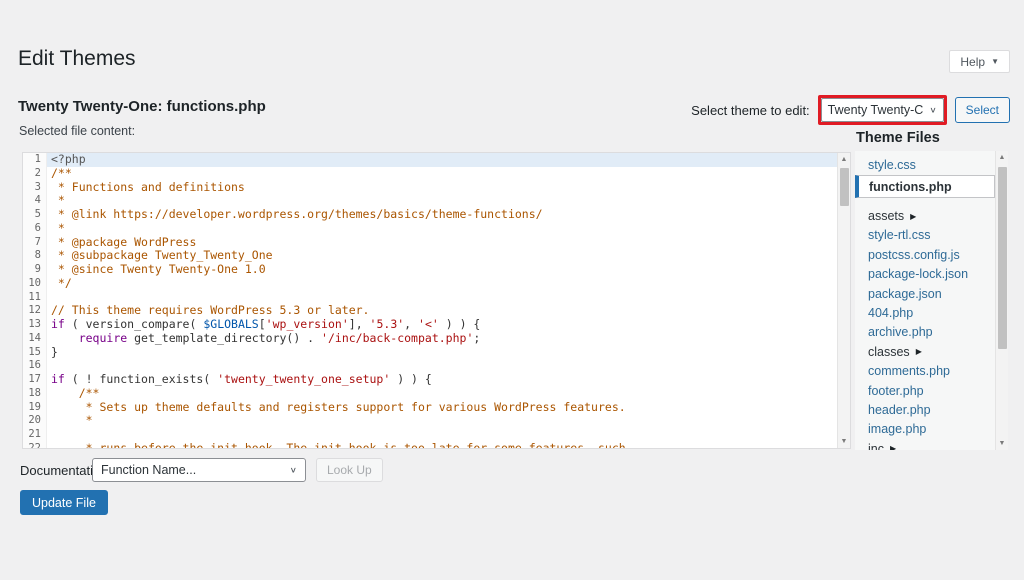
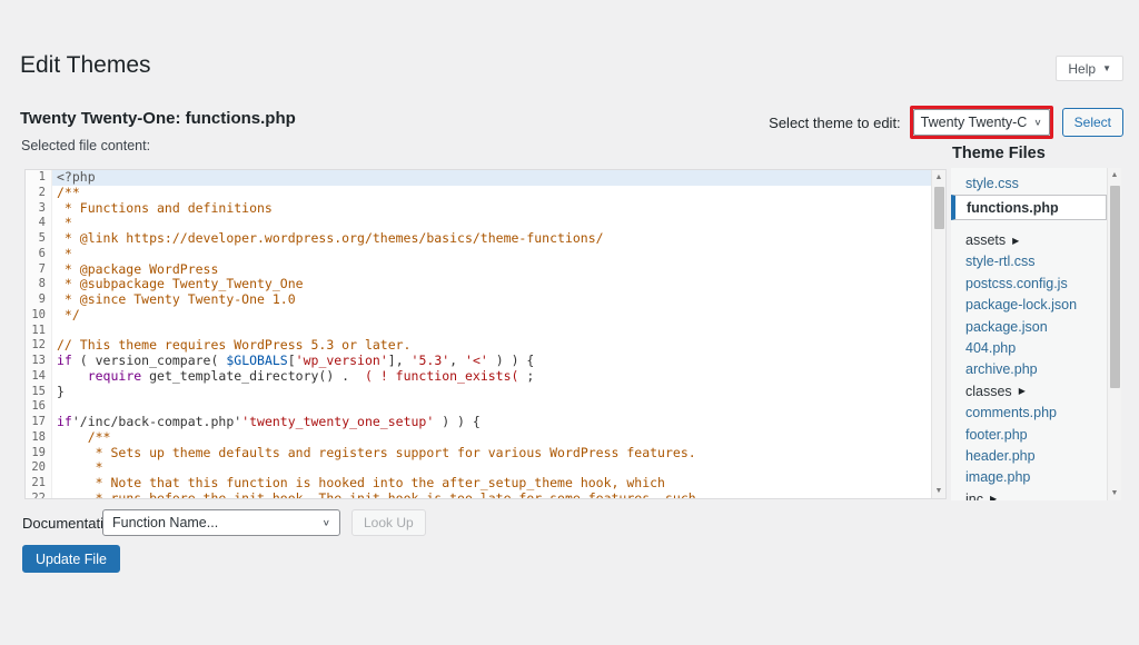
  Help
  ▼
  Edit Themes
  Twenty Twenty-One: functions.php
  Select theme to edit:
  Twenty Twenty-C
  ∨
  Select
  Selected file content:
  1
  <?php
  2
  /**
  3
  * Functions and definitions
  4
  *
  5
  * @link https://developer.wordpress.org/themes/basics/theme-functions/
  6
  *
  7
  * @package WordPress
  8
  * @subpackage Twenty_Twenty_One
  9
  * @since Twenty Twenty-One 1.0
  10
  */
  11
  12
  // This theme requires WordPress 5.3 or later.
  13
  if ( version_compare( $GLOBALS['wp_version'], '5.3', '<' ) ) {
  14
- require get_template_directory() . '/inc/back-compat.php';
+ require get_template_directory() . ( ! function_exists( ;
  15
  }
  16
  17
- if ( ! function_exists( 'twenty_twenty_one_setup' ) ) {
+ if'/inc/back-compat.php''twenty_twenty_one_setup' ) ) {
  18
  /**
  19
  * Sets up theme defaults and registers support for various WordPress features.
  20
  *
  21
+ * Note that this function is hooked into the after_setup_theme hook, which
  22
  * runs before the init hook. The init hook is too late for some features, such
  Theme Files
  style.css
  functions.php
  assets
  ▶
  style-rtl.css
  postcss.config.js
  package-lock.json
  package.json
  404.php
  archive.php
  classes
  ▶
  comments.php
  footer.php
  header.php
  image.php
  inc
  ▶
  Documentat
  Function Name...
  ∨
  Look Up
  Update File
